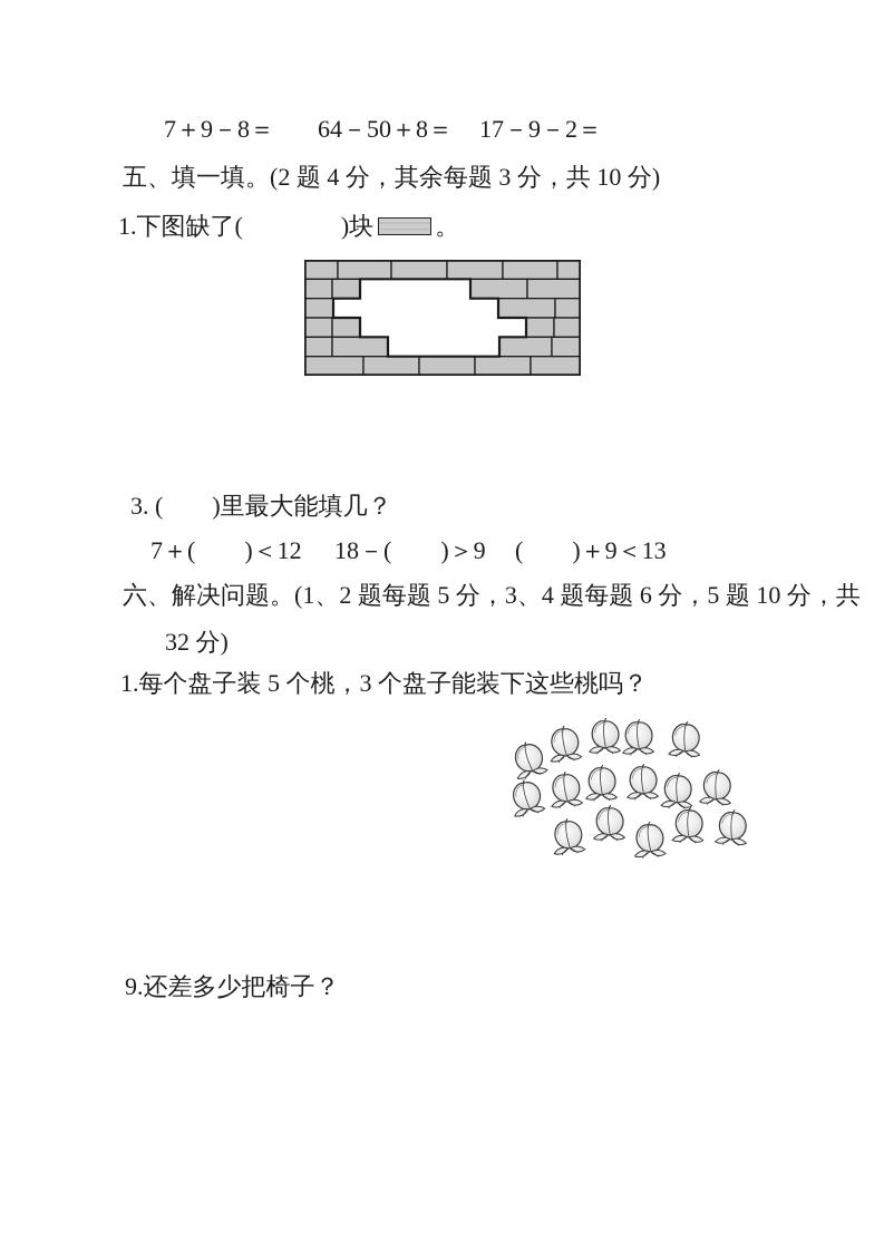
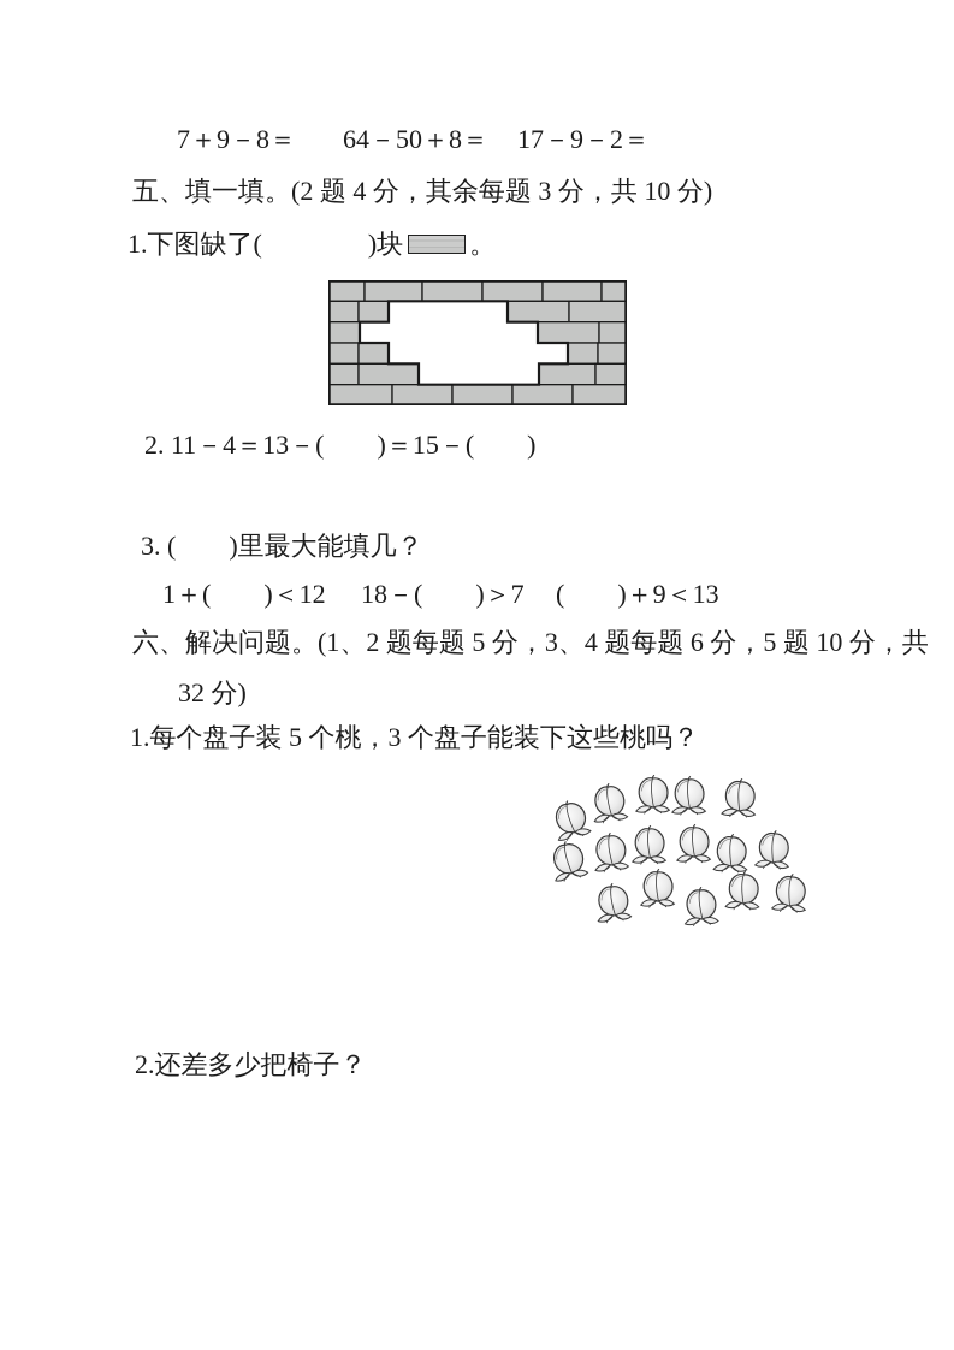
  7＋9－8＝
  64－50＋8＝
  17－9－2＝
  五、填一填。(2 题 4 分，其余每题 3 分，共 10 分)
  1.下图缺了( )块 。
+ 2. 11－4＝13－( )＝15－( )
  3. ( )里最大能填几？
- 7＋( )＜12
+ 1＋( )＜12
- 18－( )＞9
+ 18－( )＞7
  ( )＋9＜13
  六、解决问题。(1、2 题每题 5 分，3、4 题每题 6 分，5 题 10 分，共
  32 分)
  1.每个盘子装 5 个桃，3 个盘子能装下这些桃吗？
- 9.还差多少把椅子？
+ 2.还差多少把椅子？
